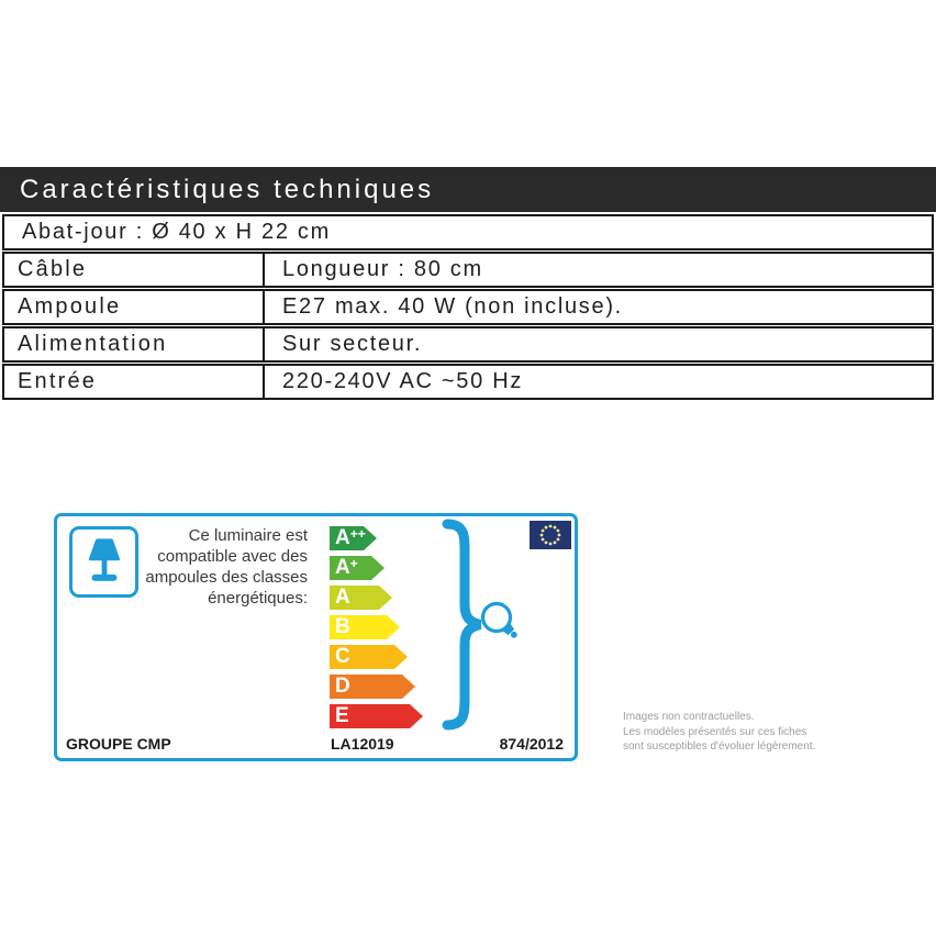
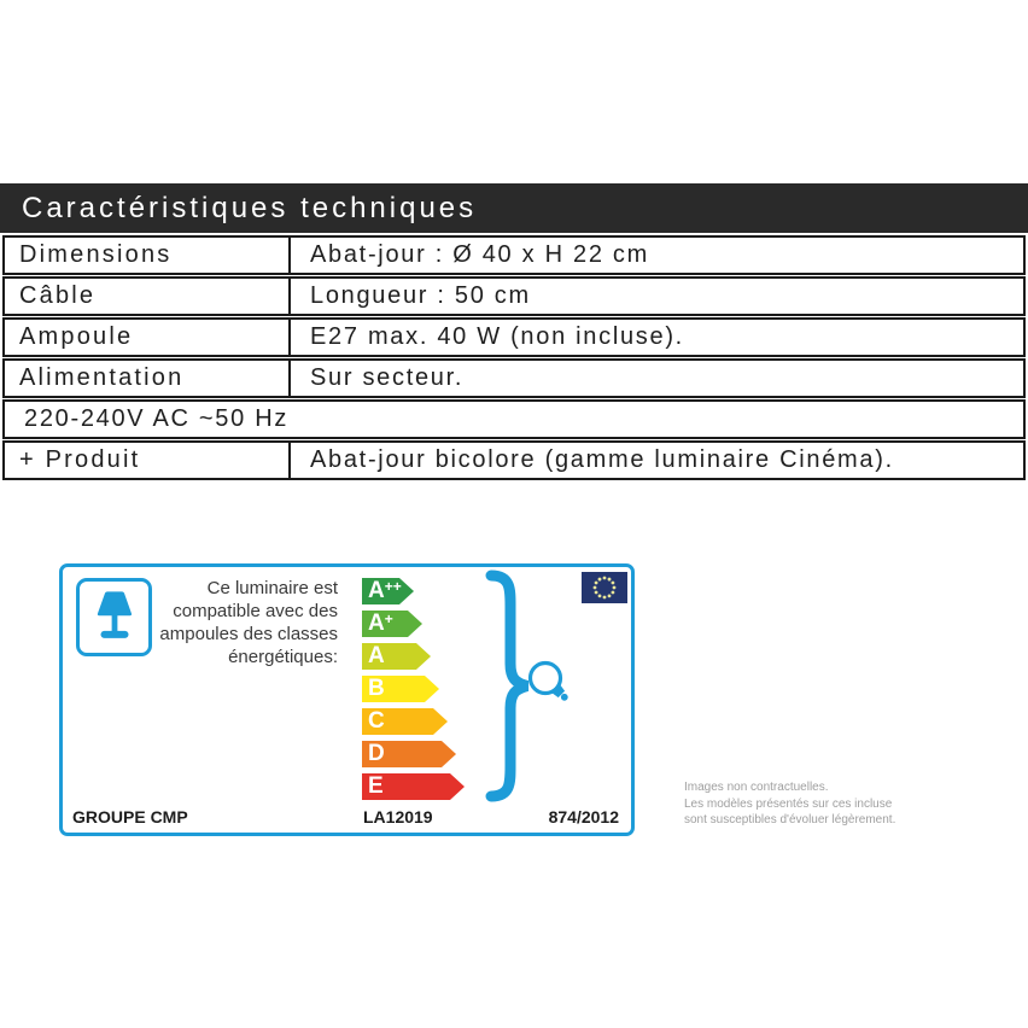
  Caractéristiques techniques
+ Dimensions
  Abat-jour : Ø 40 x H 22 cm
  Câble
- Longueur : 80 cm
+ Longueur : 50 cm
  Ampoule
  E27 max. 40 W (non incluse).
  Alimentation
  Sur secteur.
- Entrée
  220-240V AC ~50 Hz
+ + Produit
+ Abat-jour bicolore (gamme luminaire Cinéma).
  Ce luminaire est compatible avec des ampoules des classes énergétiques:
  A
  ++
  A
  +
  A
  B
  C
  D
  E
  GROUPE CMP
  LA12019
  874/2012
  Images non contractuelles.
- Les modèles présentés sur ces fiches
+ Les modèles présentés sur ces incluse
  sont susceptibles d'évoluer légèrement.
